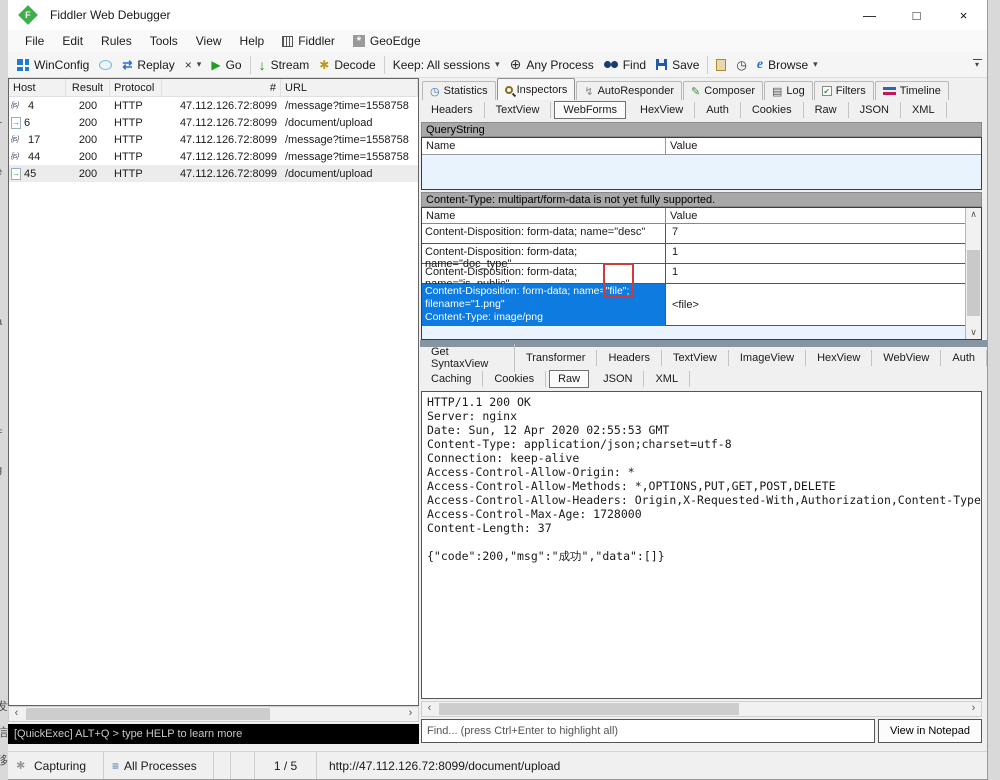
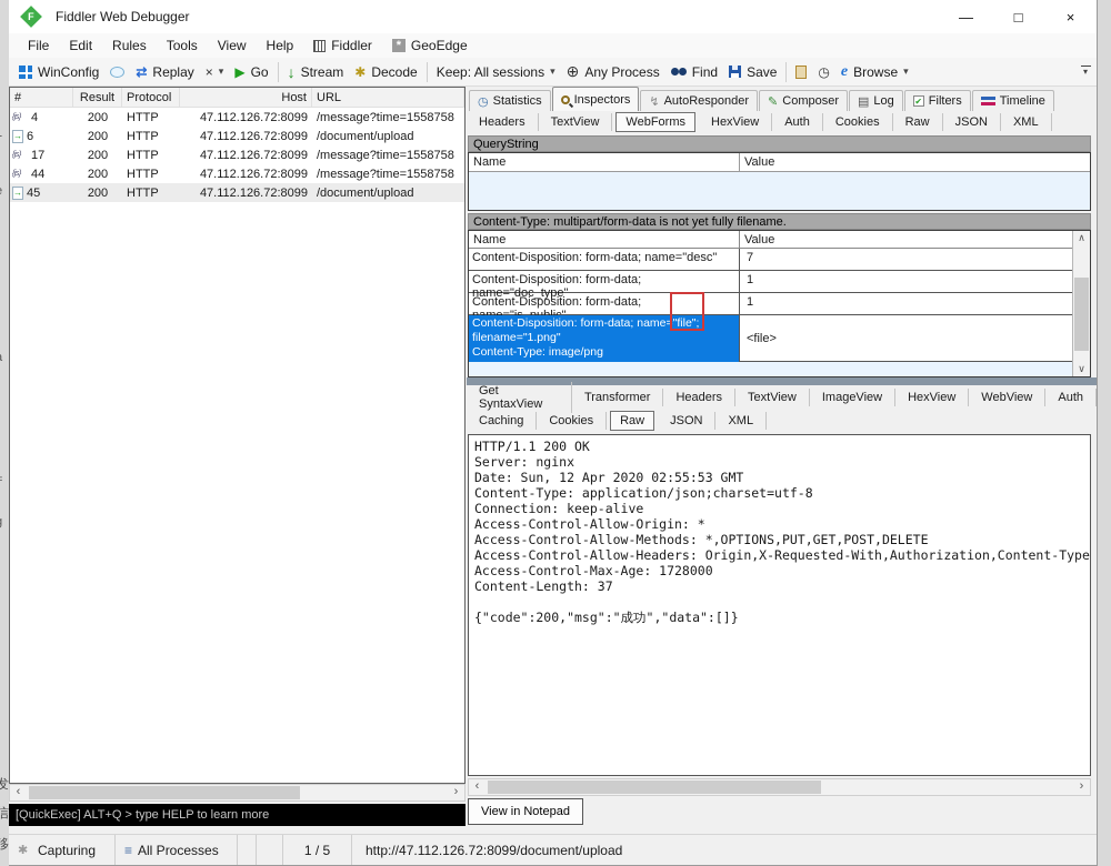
  发
  信
  移
  Fiddler Web Debugger
  —
  □
  ×
  File
  Edit
  Rules
  Tools
  View
  Help
  Fiddler
  *
  GeoEdge
  WinConfig
  ⇄
  Replay
  ×
  ▾
  ▶
  Go
  ↓
  Stream
  ✱
  Decode
  Keep: All sessions
  ▾
  ⊕
  Any Process
  Find
  Save
  ◷
  e
  Browse
  ▾
  ▾
- Host
+ #
  Result
  Protocol
- #
+ Host
  URL
  4
  200
  HTTP
  47.112.126.72:8099
  /message?time=1558758
  →
  6
  200
  HTTP
  47.112.126.72:8099
  /document/upload
  17
  200
  HTTP
  47.112.126.72:8099
  /message?time=1558758
  44
  200
  HTTP
  47.112.126.72:8099
  /message?time=1558758
  →
  45
  200
  HTTP
  47.112.126.72:8099
  /document/upload
  ‹
  ›
  [QuickExec] ALT+Q > type HELP to learn more
  ◷
  Statistics
  Inspectors
  ↯
  AutoResponder
  ✎
  Composer
  ▤
  Log
  ✔
  Filters
  Timeline
  Headers
  TextView
  WebForms
  HexView
  Auth
  Cookies
  Raw
  JSON
  XML
  QueryString
  Name
  Value
- Content-Type: multipart/form-data is not yet fully supported.
+ Content-Type: multipart/form-data is not yet fully filename.
  Name
  Value
  Content-Disposition: form-data; name="desc"
  7
  Content-Disposition: form-data; name="doc_type"
  1
  1
  Content-Disposition: form-data; name="file";
  filename="1.png"
  Content-Type: image/png
  <file>
  ∧
  ∨
  Get SyntaxView
  Transformer
  Headers
  TextView
  ImageView
  HexView
  WebView
  Auth
  Caching
  Cookies
  Raw
  JSON
  XML
  HTTP/1.1 200 OK
  Server: nginx
  Date: Sun, 12 Apr 2020 02:55:53 GMT
  Content-Type: application/json;charset=utf-8
  Connection: keep-alive
  Access-Control-Allow-Origin: *
  Access-Control-Allow-Methods: *,OPTIONS,PUT,GET,POST,DELETE
  Access-Control-Allow-Headers: Origin,X-Requested-With,Authorization,Content-Type
  Access-Control-Max-Age: 1728000
  Content-Length: 37
  {"code":200,"msg":"成功","data":[]}
  ‹
  ›
- Find... (press Ctrl+Enter to highlight all)
  View in Notepad
  ✱
  Capturing
  ≡
  All Processes
  1 / 5
  http://47.112.126.72:8099/document/upload
